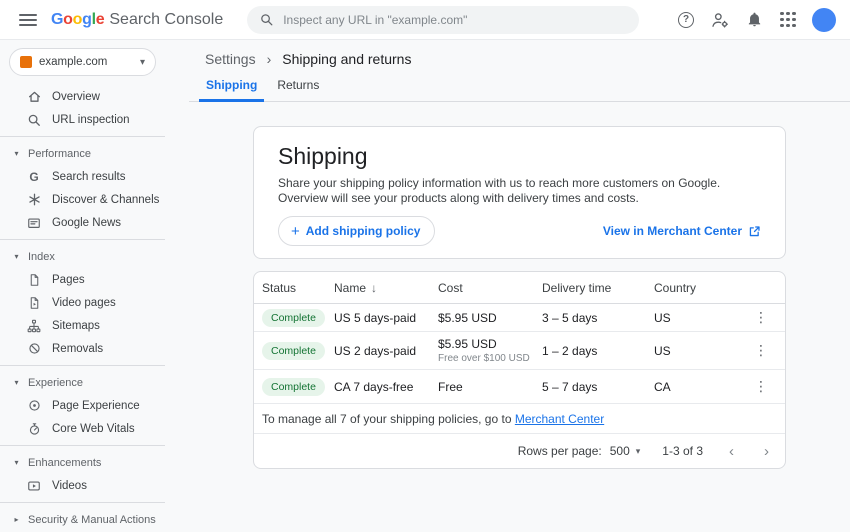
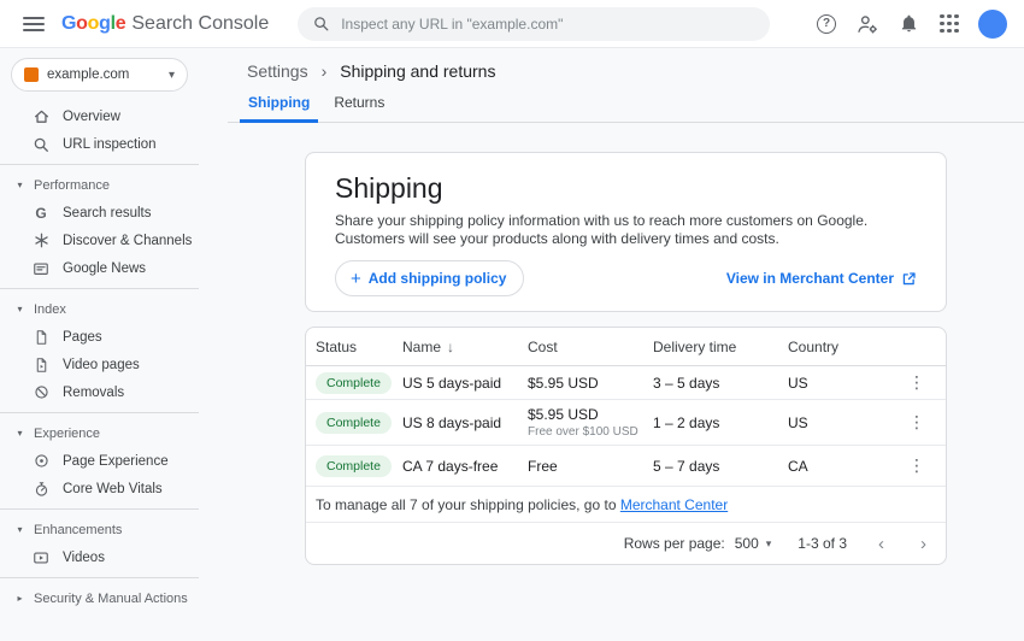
  G
  o
  o
  g
  l
  e
  Search Console
  Inspect any URL in "example.com"
  ?
  example.com
  ▾
  Overview
  URL inspection
  ▾
  Performance
  G
  Search results
  Discover & Channels
  Google News
  ▾
  Index
  Pages
  Video pages
- Sitemaps
  Removals
  ▾
  Experience
  Page Experience
  Core Web Vitals
  ▾
  Enhancements
  Videos
  ▸
  Security & Manual Actions
  Settings
  ›
  Shipping and returns
  Shipping
  Returns
  Shipping
  Share your shipping policy information with us to reach more customers on Google.
- Overview will see your products along with delivery times and costs.
+ Customers will see your products along with delivery times and costs.
  +
  Add shipping policy
  View in Merchant Center
  Status
  Name
  ↓
  Cost
  Delivery time
  Country
  Complete
  US 5 days-paid
  $5.95 USD
  3 – 5 days
  US
  ⋮
  Complete
- US 2 days-paid
+ US 8 days-paid
  $5.95 USD
  Free over $100 USD
  1 – 2 days
  US
  ⋮
  Complete
  CA 7 days-free
  Free
  5 – 7 days
  CA
  ⋮
  To manage all 7 of your shipping policies, go to
  Merchant Center
  Rows per page:
  500
  ▾
  1-3 of 3
  ‹
  ›
